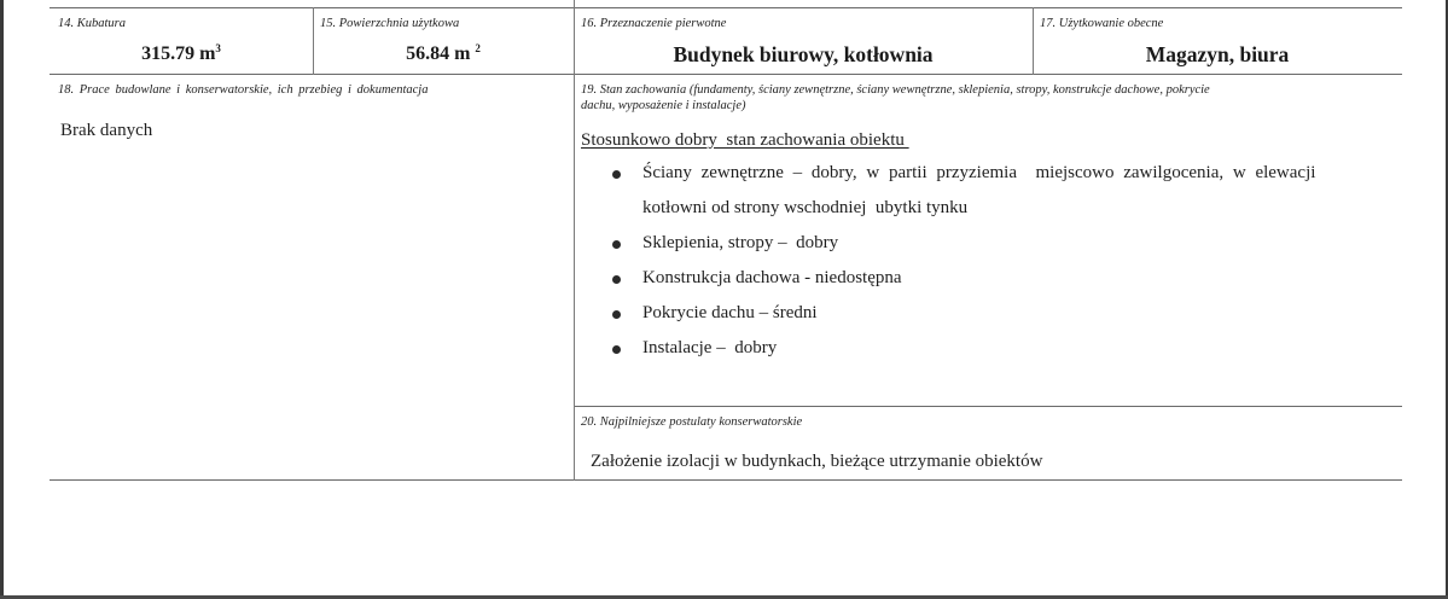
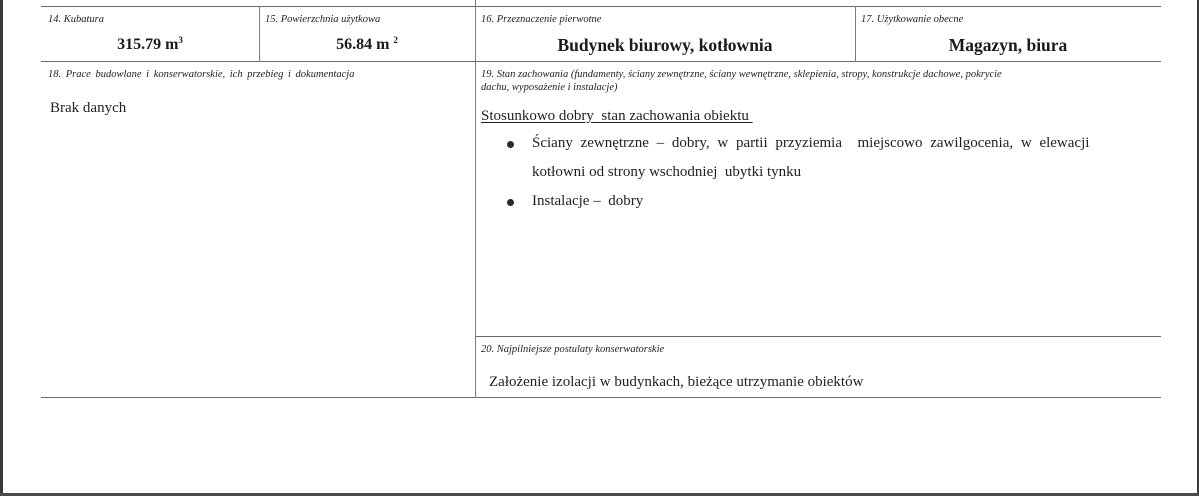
  14. Kubatura
  315.79 m3
  15. Powierzchnia użytkowa
  56.84 m 2
  16. Przeznaczenie pierwotne
  Budynek biurowy, kotłownia
  17. Użytkowanie obecne
  Magazyn, biura
  18. Prace budowlane i konserwatorskie, ich przebieg i dokumentacja
  Brak danych
  19. Stan zachowania (fundamenty, ściany zewnętrzne, ściany wewnętrzne, sklepienia, stropy, konstrukcje dachowe, pokrycie
  dachu, wyposażenie i instalacje)
  Stosunkowo dobry stan zachowania obiektu
  Ściany zewnętrzne – dobry, w partii przyziemia miejscowo zawilgocenia, w elewacji
  kotłowni od strony wschodniej ubytki tynku
- Sklepienia, stropy – dobry
- Konstrukcja dachowa - niedostępna
- Pokrycie dachu – średni
  Instalacje – dobry
  20. Najpilniejsze postulaty konserwatorskie
  Założenie izolacji w budynkach, bieżące utrzymanie obiektów
